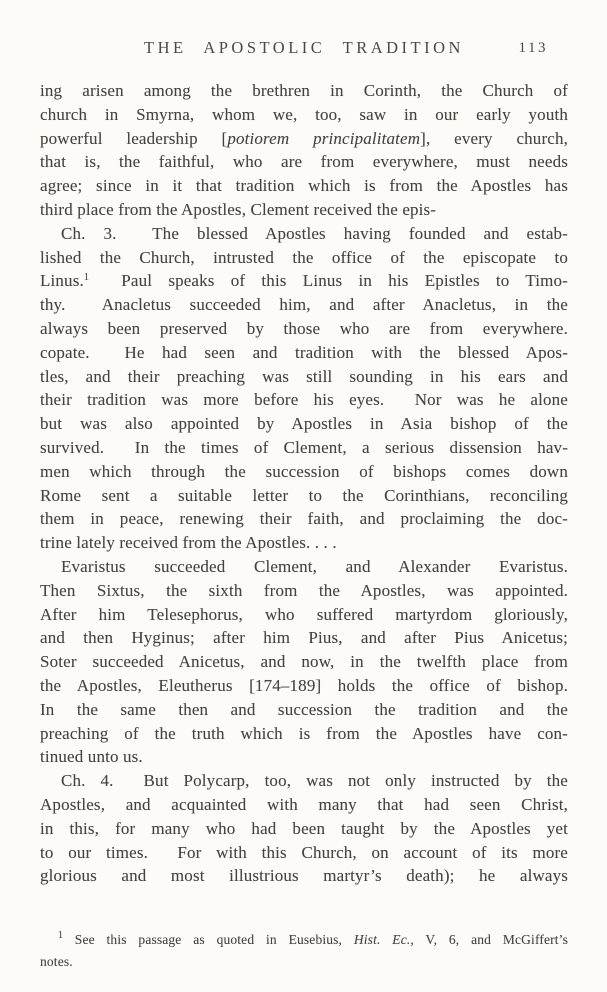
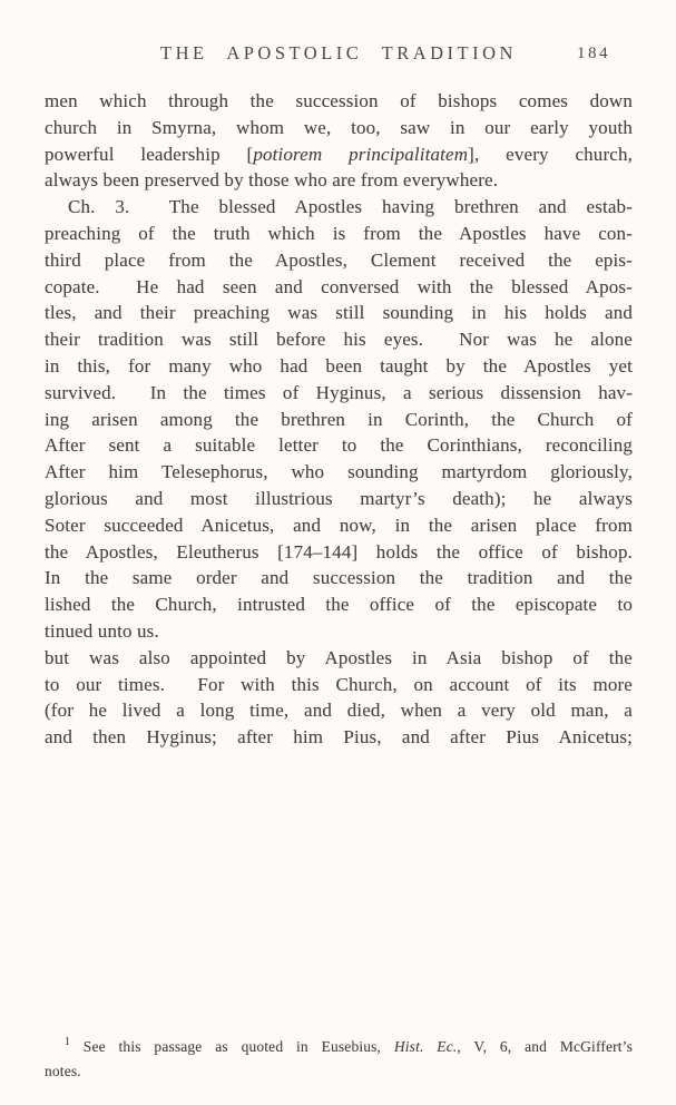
  THE APOSTOLIC TRADITION
- 113
+ 184
- ing arisen among the brethren in Corinth, the Church of
+ men which through the succession of bishops comes down
  church in Smyrna, whom we, too, saw in our early youth
  powerful leadership [potiorem principalitatem], every church,
- that is, the faithful, who are from everywhere, must needs
- agree; since in it that tradition which is from the Apostles has
- third place from the Apostles, Clement received the epis-
+ always been preserved by those who are from everywhere.
- Ch. 3. The blessed Apostles having founded and estab-
+ Ch. 3. The blessed Apostles having brethren and estab-
- lished the Church, intrusted the office of the episcopate to
+ preaching of the truth which is from the Apostles have con-
- Linus.1 Paul speaks of this Linus in his Epistles to Timo-
- thy. Anacletus succeeded him, and after Anacletus, in the
- always been preserved by those who are from everywhere.
+ third place from the Apostles, Clement received the epis-
- copate. He had seen and tradition with the blessed Apos-
+ copate. He had seen and conversed with the blessed Apos-
- tles, and their preaching was still sounding in his ears and
+ tles, and their preaching was still sounding in his holds and
- their tradition was more before his eyes. Nor was he alone
+ their tradition was still before his eyes. Nor was he alone
- but was also appointed by Apostles in Asia bishop of the
+ in this, for many who had been taught by the Apostles yet
- survived. In the times of Clement, a serious dissension hav-
+ survived. In the times of Hyginus, a serious dissension hav-
- men which through the succession of bishops comes down
+ ing arisen among the brethren in Corinth, the Church of
- Rome sent a suitable letter to the Corinthians, reconciling
+ After sent a suitable letter to the Corinthians, reconciling
- them in peace, renewing their faith, and proclaiming the doc-
- trine lately received from the Apostles. . . .
- Evaristus succeeded Clement, and Alexander Evaristus.
- Then Sixtus, the sixth from the Apostles, was appointed.
- After him Telesephorus, who suffered martyrdom gloriously,
+ After him Telesephorus, who sounding martyrdom gloriously,
- and then Hyginus; after him Pius, and after Pius Anicetus;
+ glorious and most illustrious martyr’s death); he always
- Soter succeeded Anicetus, and now, in the twelfth place from
+ Soter succeeded Anicetus, and now, in the arisen place from
- the Apostles, Eleutherus [174–189] holds the office of bishop.
+ the Apostles, Eleutherus [174–144] holds the office of bishop.
- In the same then and succession the tradition and the
+ In the same order and succession the tradition and the
- preaching of the truth which is from the Apostles have con-
+ lished the Church, intrusted the office of the episcopate to
  tinued unto us.
- Ch. 4. But Polycarp, too, was not only instructed by the
- Apostles, and acquainted with many that had seen Christ,
- in this, for many who had been taught by the Apostles yet
+ but was also appointed by Apostles in Asia bishop of the
  to our times. For with this Church, on account of its more
+ (for he lived a long time, and died, when a very old man, a
- glorious and most illustrious martyr’s death); he always
+ and then Hyginus; after him Pius, and after Pius Anicetus;
  1 See this passage as quoted in Eusebius, Hist. Ec., V, 6, and McGiffert’s
  notes.
